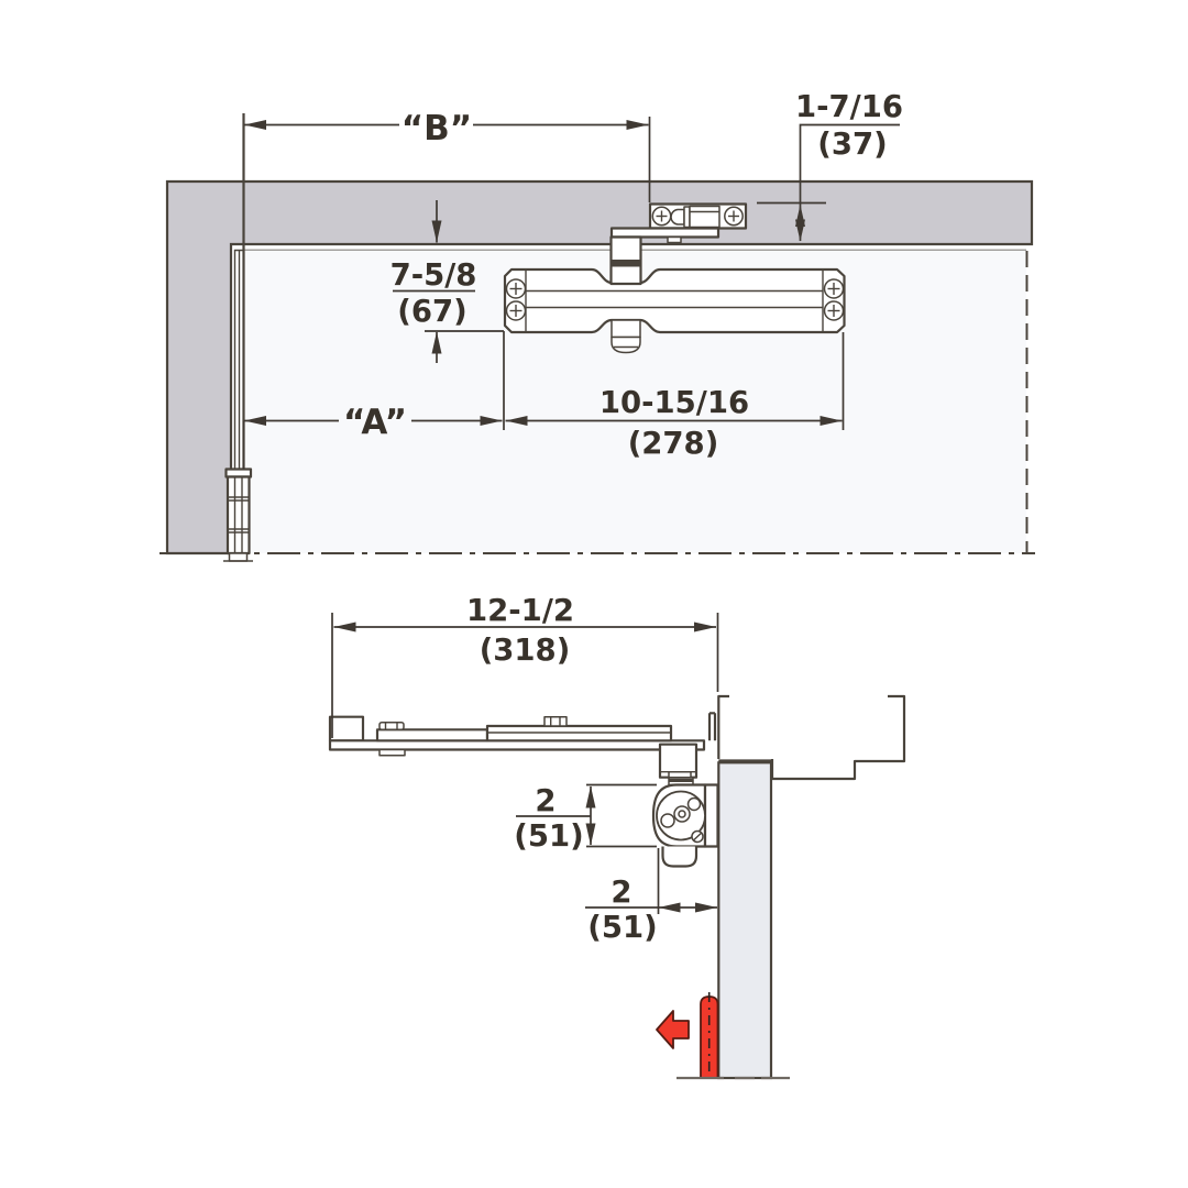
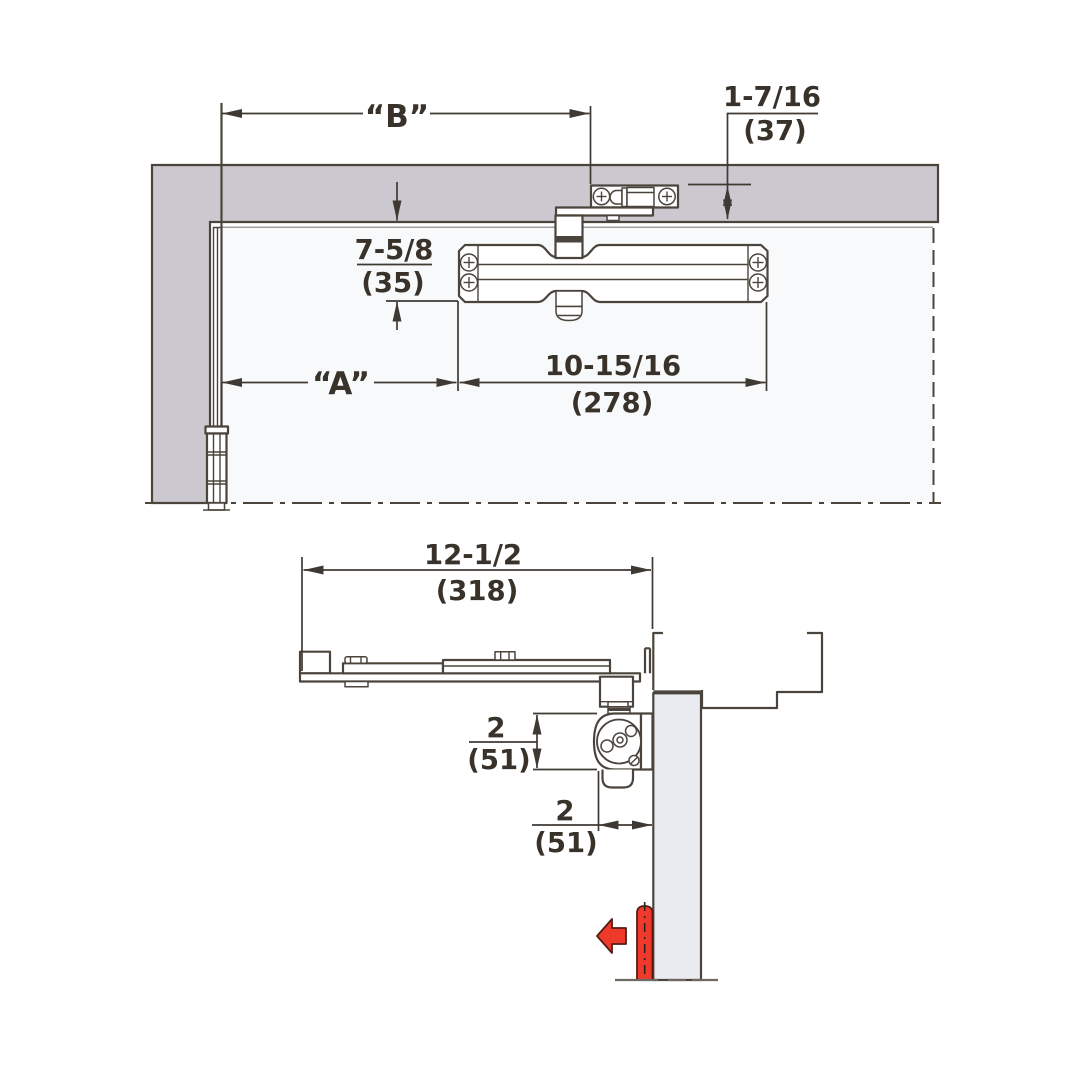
  “B”
  1-7/16
  (37)
  7-5/8
- (67)
+ (35)
  “A”
  10-15/16
  (278)
  12-1/2
  (318)
  2
  (51)
  2
  (51)
